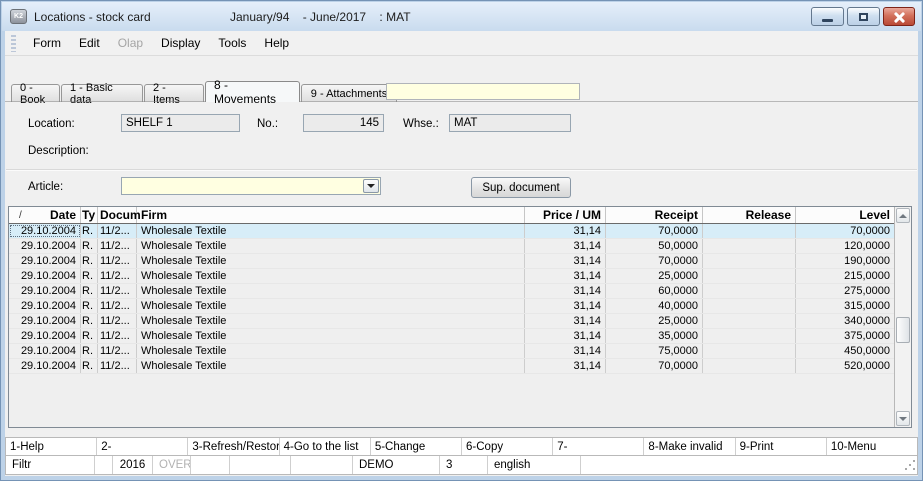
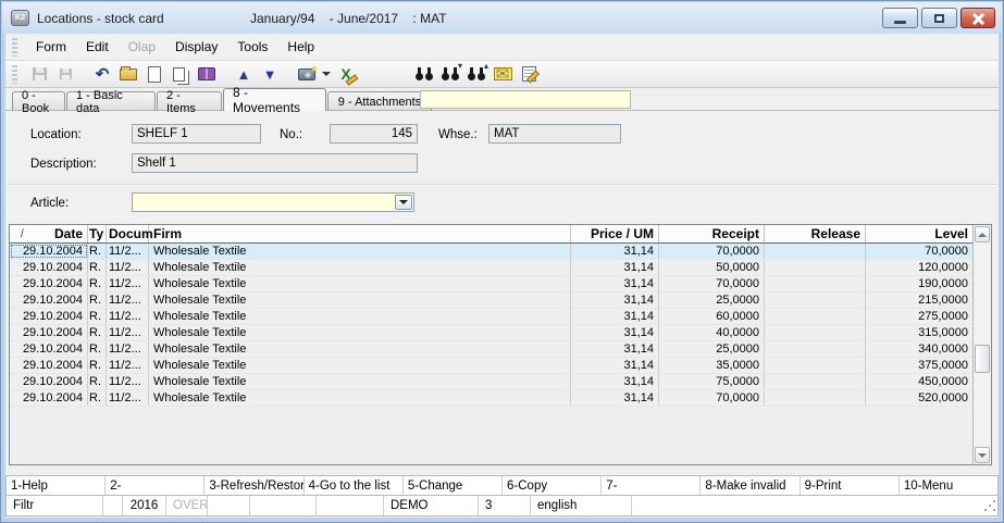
  Locations - stock card
  January/94 - June/2017 : MAT
  Form
  Edit
  Olap
  Display
  Tools
  Help
+ ↶
+ ▲
+ ▼
+ X
+ ▾
+ ▴
+ ✉
  0 - Book
  1 - Basic data
  2 - Items
  8 - Movements
  9 - Attachments
  Location:
  SHELF 1
  No.:
  145
  Whse.:
  MAT
  Description:
+ Shelf 1
  Article:
- Sup. document
  /
  Date
  Ty
  Docum
  Firm
  Price / UM
  Receipt
  Release
  Level
  29.10.2004
  R.
  11/2...
  Wholesale Textile
  31,14
  70,0000
  70,0000
  29.10.2004
  R.
  11/2...
  Wholesale Textile
  31,14
  50,0000
  120,0000
  29.10.2004
  R.
  11/2...
  Wholesale Textile
  31,14
  70,0000
  190,0000
  29.10.2004
  R.
  11/2...
  Wholesale Textile
  31,14
  25,0000
  215,0000
  29.10.2004
  R.
  11/2...
  Wholesale Textile
  31,14
  60,0000
  275,0000
  29.10.2004
  R.
  11/2...
  Wholesale Textile
  31,14
  40,0000
  315,0000
  29.10.2004
  R.
  11/2...
  Wholesale Textile
  31,14
  25,0000
  340,0000
  29.10.2004
  R.
  11/2...
  Wholesale Textile
  31,14
  35,0000
  375,0000
  29.10.2004
  R.
  11/2...
  Wholesale Textile
  31,14
  75,0000
  450,0000
  29.10.2004
  R.
  11/2...
  Wholesale Textile
  31,14
  70,0000
  520,0000
  1-Help
  2-
  3-Refresh/Restor
  4-Go to the list
  5-Change
  6-Copy
  7-
  8-Make invalid
  9-Print
  10-Menu
  Filtr
  2016
  OVER
  DEMO
  3
  english
